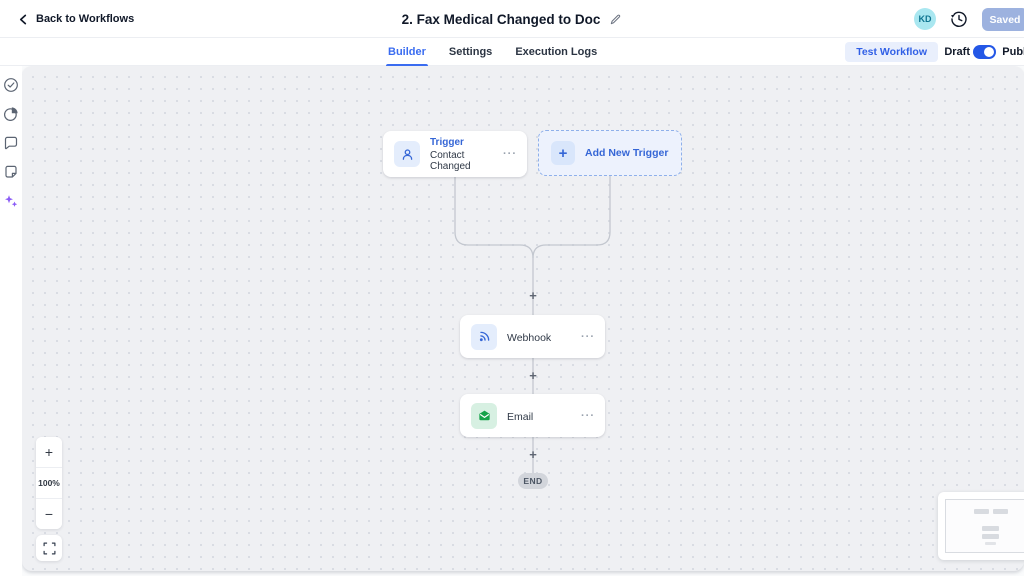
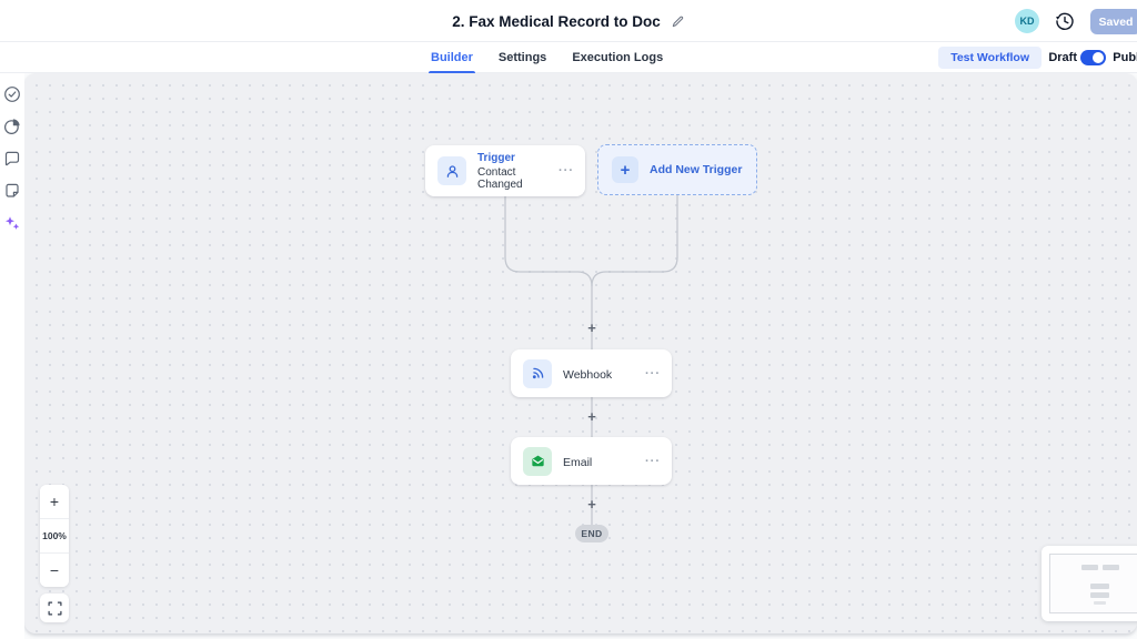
- Back to Workflows
- 2. Fax Medical Changed to Doc
+ 2. Fax Medical Record to Doc
  KD
  Saved
  Builder
  Settings
  Execution Logs
  Test Workflow
  Draft
  Trigger
  Contact Changed
  ···
  +
  Add New Trigger
  Webhook
  ···
  Email
  ···
  +
  +
  +
  END
  +
  100%
  −
